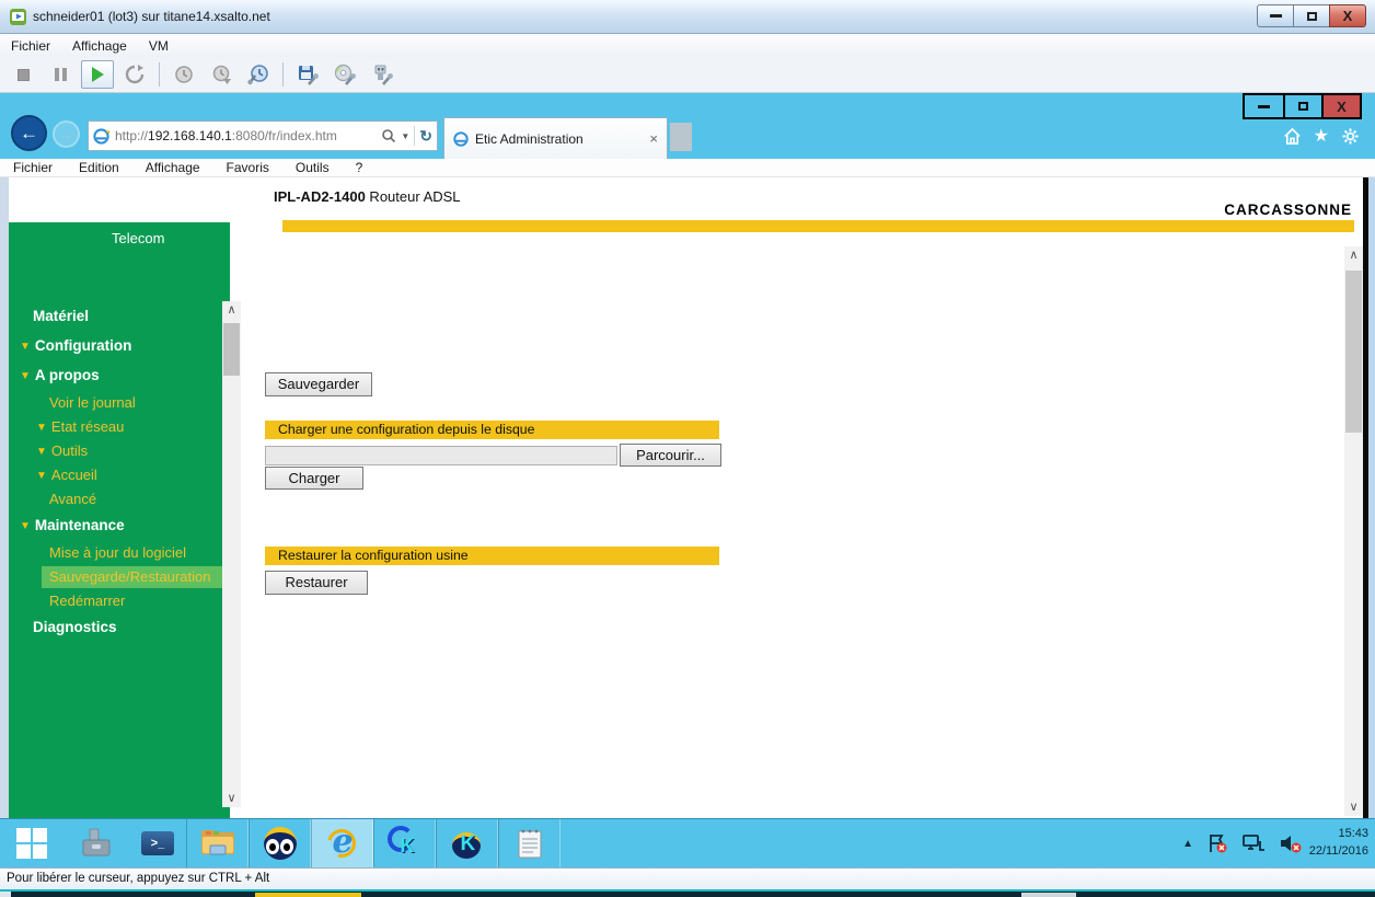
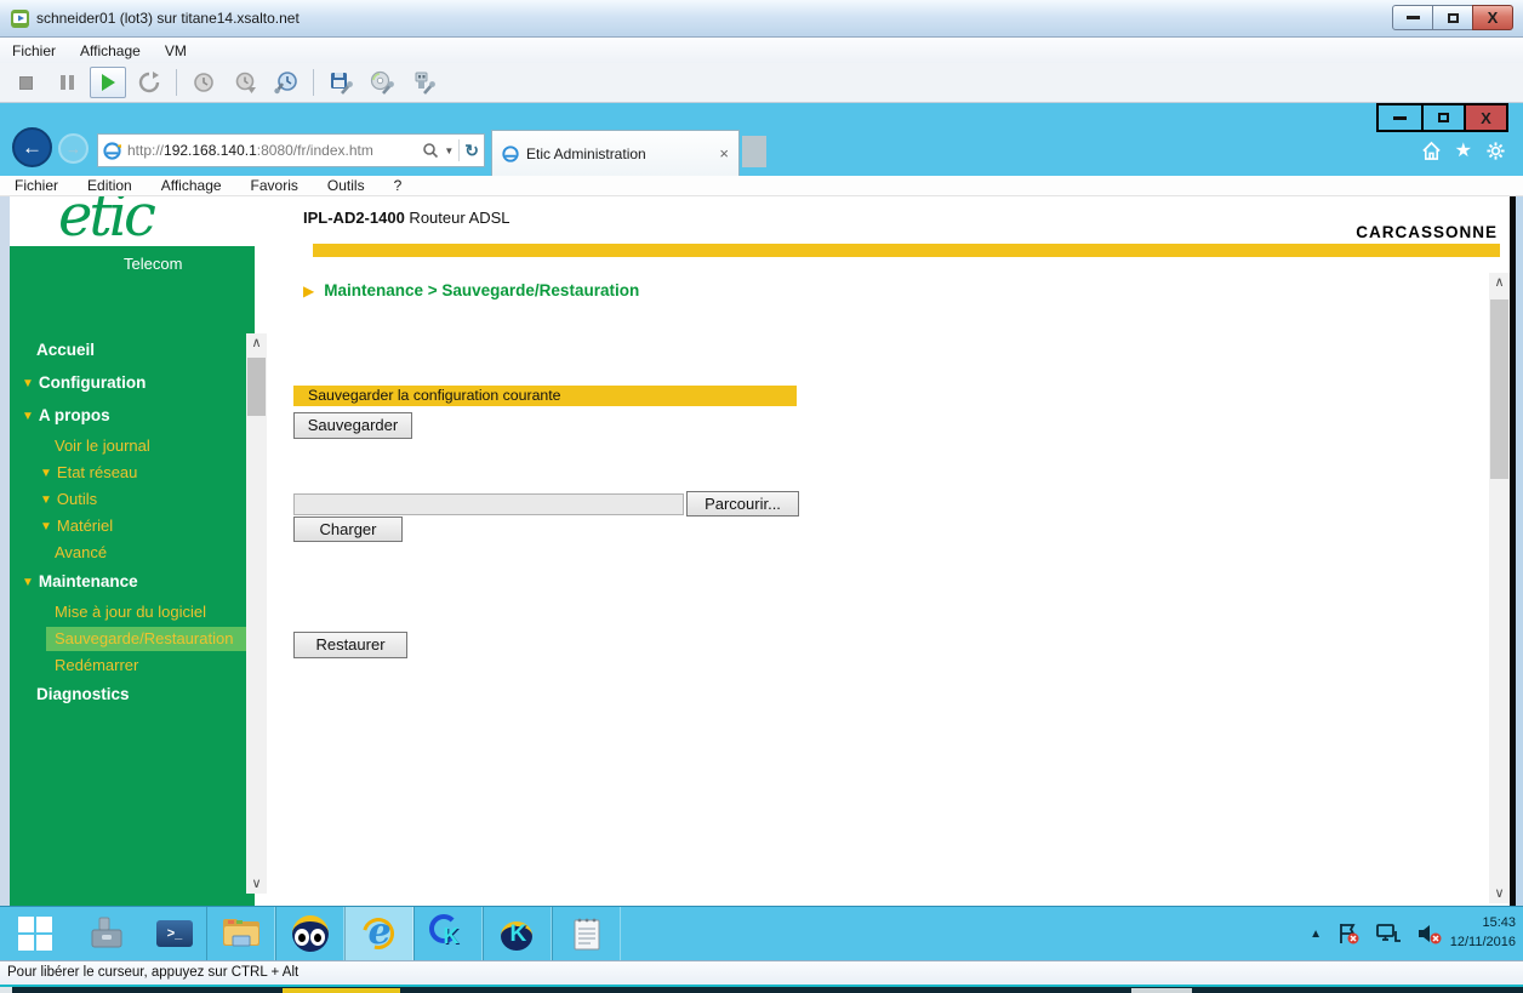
  schneider01 (lot3) sur titane14.xsalto.net
  X
  Fichier
  Affichage
  VM
  X
  ←
  →
  http://192.168.140.1:8080/fr/index.htm
  ▼
  ↻
  Etic Administration
  ×
  ★
  Fichier
  Edition
  Affichage
  Favoris
  Outils
  ?
+ etic
  Telecom
- Matériel
+ Accueil
  ▼ Configuration
  ▼ A propos
  Voir le journal
  ▼ Etat réseau
  ▼ Outils
- ▼ Accueil
+ ▼ Matériel
  Avancé
  ▼ Maintenance
  Mise à jour du logiciel
  Sauvegarde/Restauration
  Redémarrer
  Diagnostics
  ∧
  ∨
  IPL-AD2-1400 Routeur ADSL
  CARCASSONNE
+ ▶ Maintenance > Sauvegarde/Restauration
+ Sauvegarder la configuration courante
  Sauvegarder
- Charger une configuration depuis le disque
  Parcourir...
  Charger
- Restaurer la configuration usine
  Restaurer
  ∧
  ∨
  >_
  e
  K
  K
  ▲
  15:43
- 22/11/2016
+ 12/11/2016
  Pour libérer le curseur, appuyez sur CTRL + Alt
